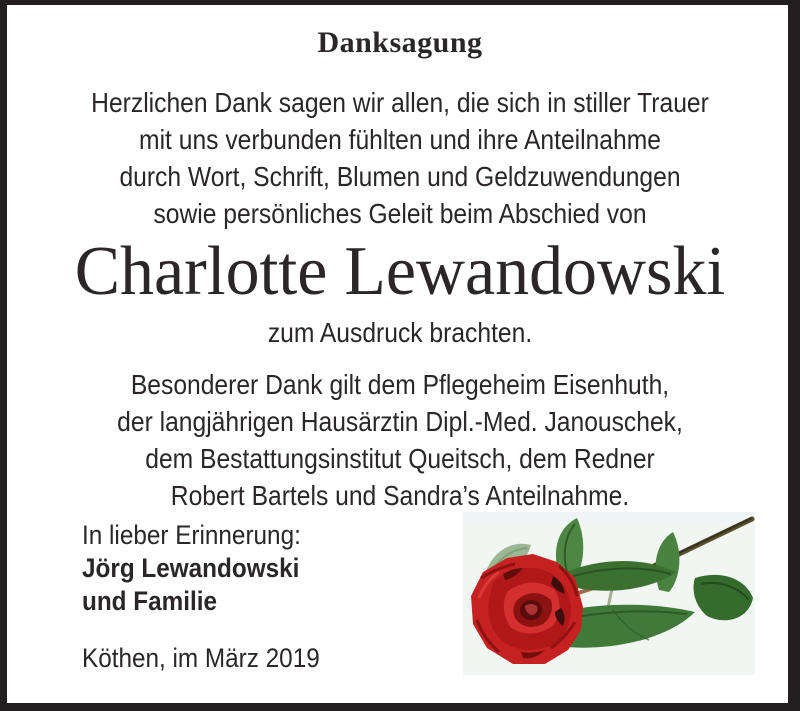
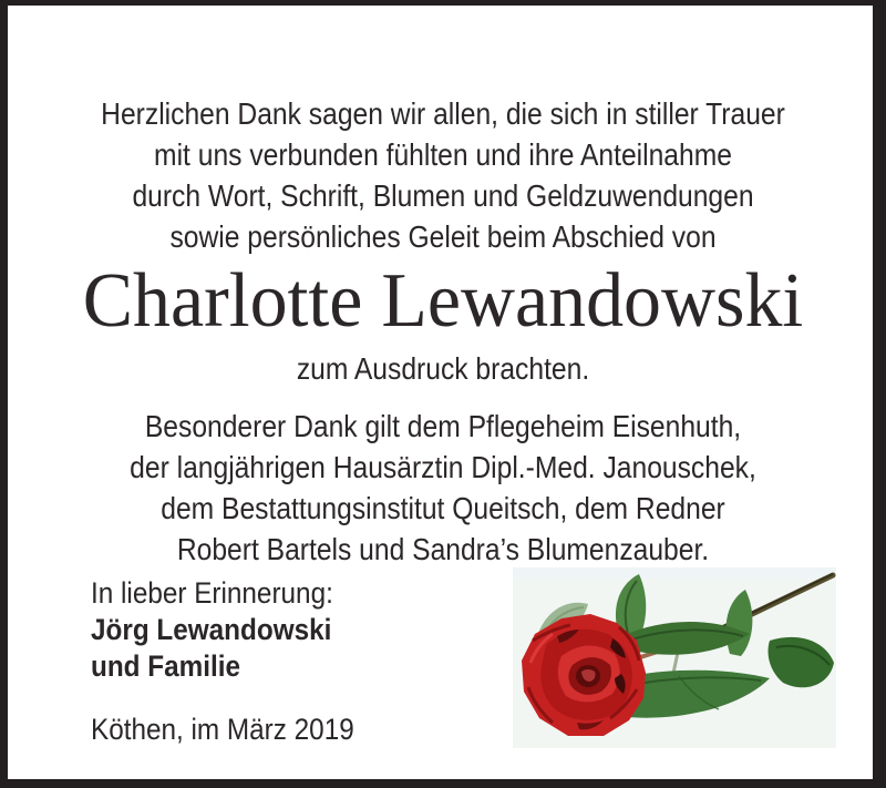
- Danksagung
  Herzlichen Dank sagen wir allen, die sich in stiller Trauer
  mit uns verbunden fühlten und ihre Anteilnahme
  durch Wort, Schrift, Blumen und Geldzuwendungen
  sowie persönliches Geleit beim Abschied von
  Charlotte Lewandowski
  zum Ausdruck brachten.
  Besonderer Dank gilt dem Pflegeheim Eisenhuth,
  der langjährigen Hausärztin Dipl.-Med. Janouschek,
  dem Bestattungsinstitut Queitsch, dem Redner
- Robert Bartels und Sandra’s Anteilnahme.
+ Robert Bartels und Sandra’s Blumenzauber.
  In lieber Erinnerung:
  Jörg Lewandowski
  und Familie
  Köthen, im März 2019
